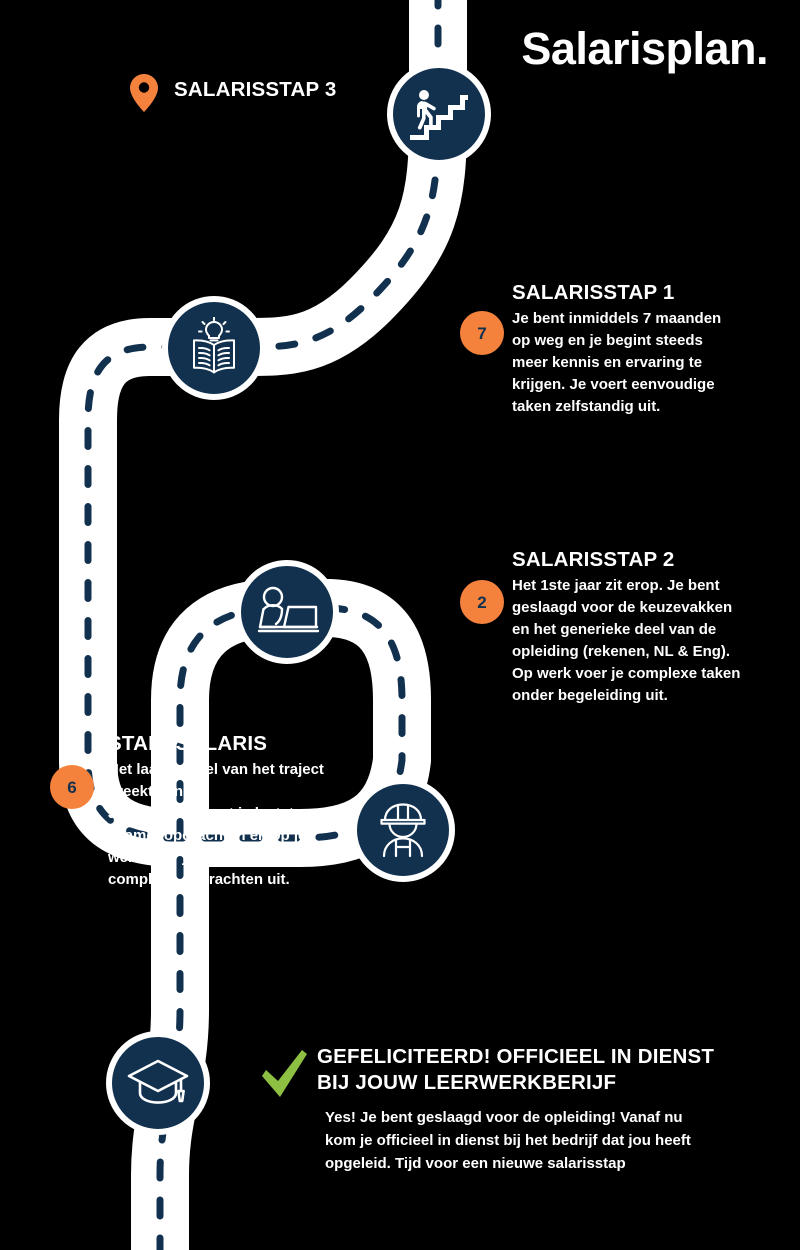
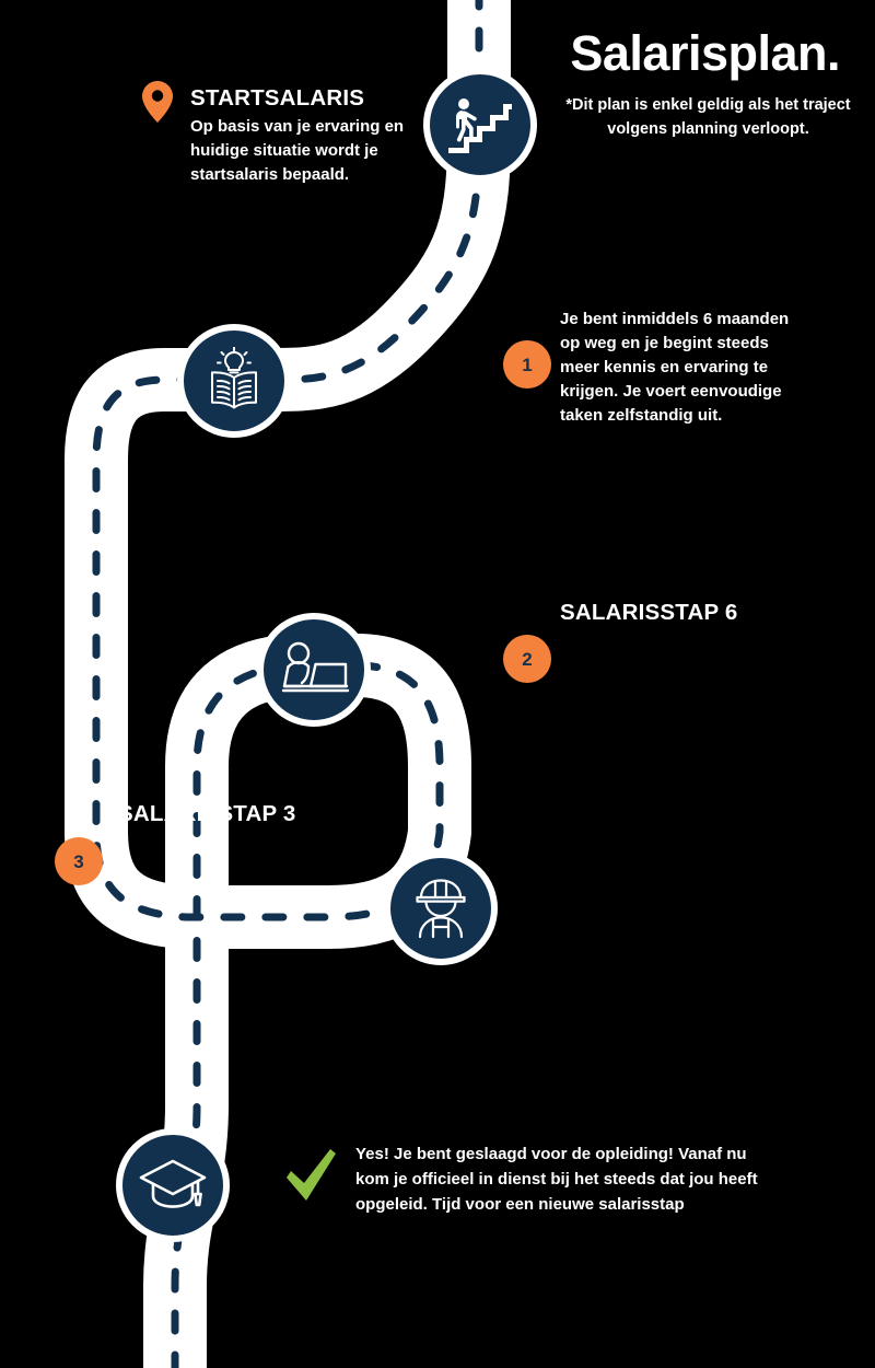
  Salarisplan.
+ *Dit plan is enkel geldig als het traject volgens planning verloopt.
- SALARISSTAP 3
+ STARTSALARIS
+ Op basis van je ervaring en huidige situatie wordt je startsalaris bepaald.
- 7
+ 1
- SALARISSTAP 1
- Je bent inmiddels 7 maanden op weg en je begint steeds meer kennis en ervaring te krijgen. Je voert eenvoudige taken zelfstandig uit.
+ Je bent inmiddels 6 maanden op weg en je begint steeds meer kennis en ervaring te krijgen. Je voert eenvoudige taken zelfstandig uit.
  2
- SALARISSTAP 2
+ SALARISSTAP 6
- Het 1ste jaar zit erop. Je bent geslaagd voor de keuzevakken en het generieke deel van de opleiding (rekenen, NL & Eng). Op werk voer je complexe taken onder begeleiding uit.
- 6
+ 3
- STARTSALARIS
+ SALARISSTAP 3
- Het laatste deel van het traject breekt aan.
- Je bent bezig met je laatste examenopdrachten en op je werk voer je zelfstandig complexe opdrachten uit.
- GEFELICITEERD! OFFICIEEL IN DIENST BIJ JOUW LEERWERKBERIJF
- Yes! Je bent geslaagd voor de opleiding! Vanaf nu kom je officieel in dienst bij het bedrijf dat jou heeft opgeleid. Tijd voor een nieuwe salarisstap
+ Yes! Je bent geslaagd voor de opleiding! Vanaf nu kom je officieel in dienst bij het steeds dat jou heeft opgeleid. Tijd voor een nieuwe salarisstap
